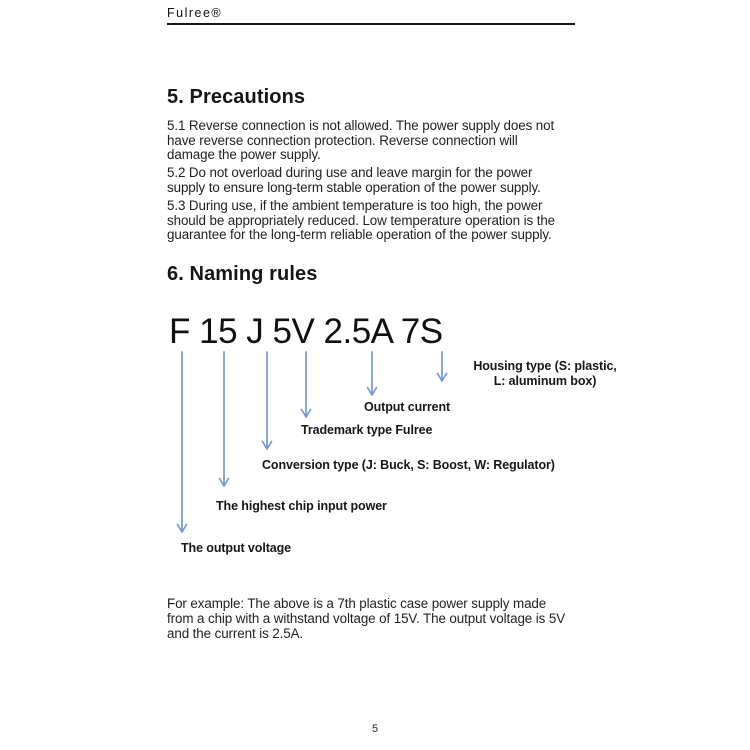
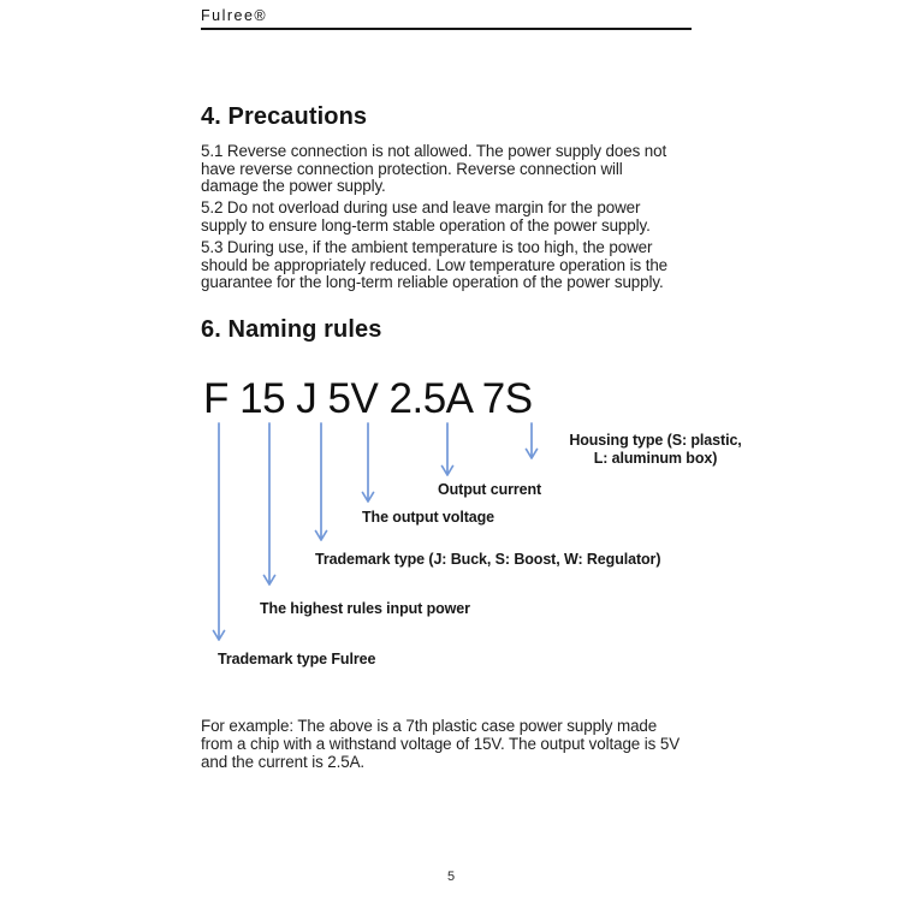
  Fulree®
- 5. Precautions
+ 4. Precautions
  5.1 Reverse connection is not allowed. The power supply does not
  have reverse connection protection. Reverse connection will
  damage the power supply.
  5.2 Do not overload during use and leave margin for the power
  supply to ensure long-term stable operation of the power supply.
  5.3 During use, if the ambient temperature is too high, the power
  should be appropriately reduced. Low temperature operation is the
  guarantee for the long-term reliable operation of the power supply.
  6. Naming rules
  F 15 J 5V 2.5A 7S
  Housing type (S: plastic,
  L: aluminum box)
  Output current
- Trademark type Fulree
+ The output voltage
- Conversion type (J: Buck, S: Boost, W: Regulator)
+ Trademark type (J: Buck, S: Boost, W: Regulator)
- The highest chip input power
+ The highest rules input power
- The output voltage
+ Trademark type Fulree
  For example: The above is a 7th plastic case power supply made
  from a chip with a withstand voltage of 15V. The output voltage is 5V
  and the current is 2.5A.
  5
